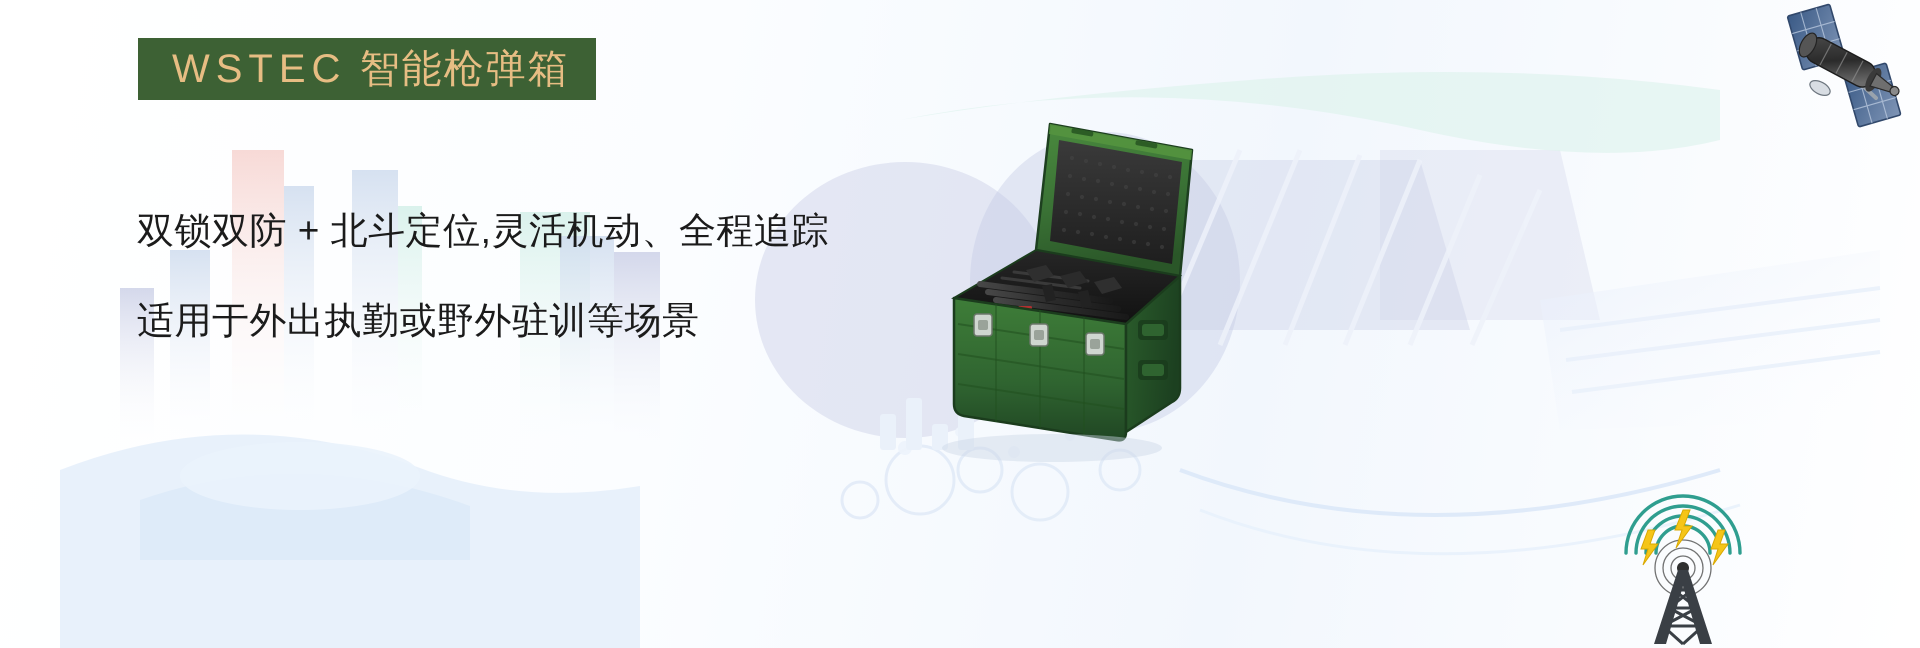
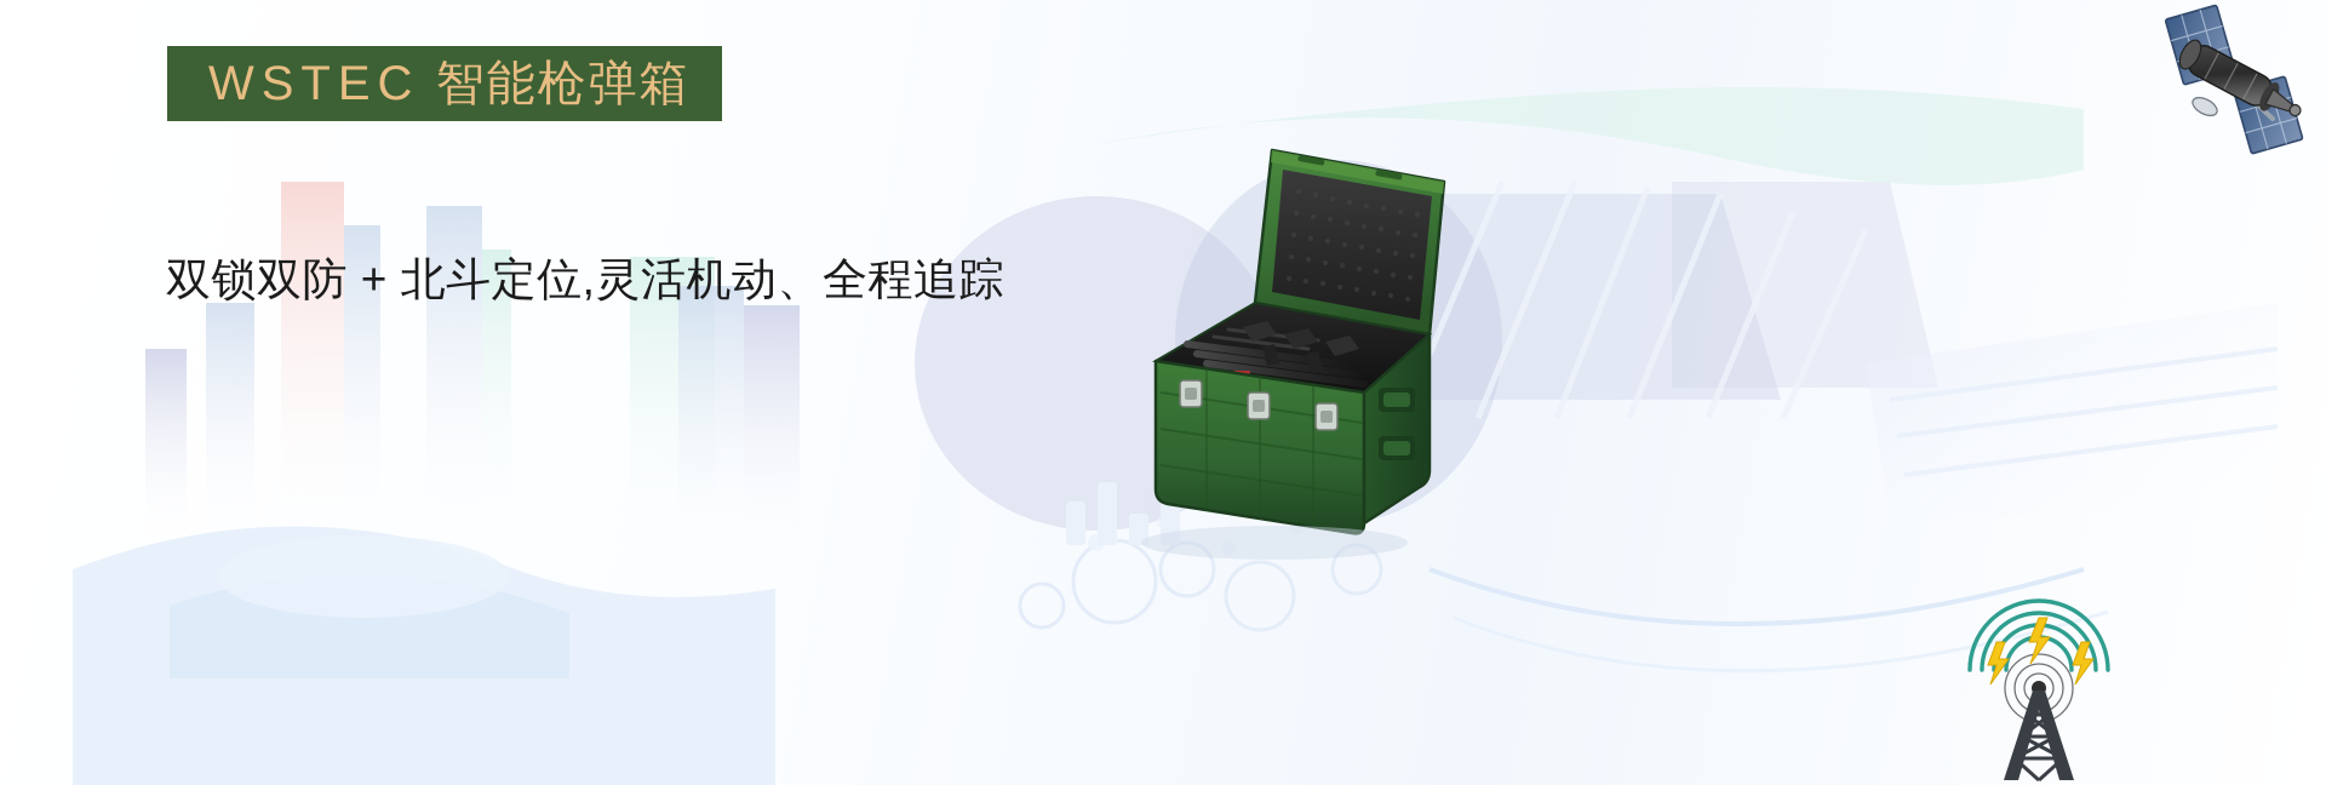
  WSTEC 智能枪弹箱
  双锁双防 + 北斗定位,灵活机动、全程追踪
- 适用于外出执勤或野外驻训等场景
